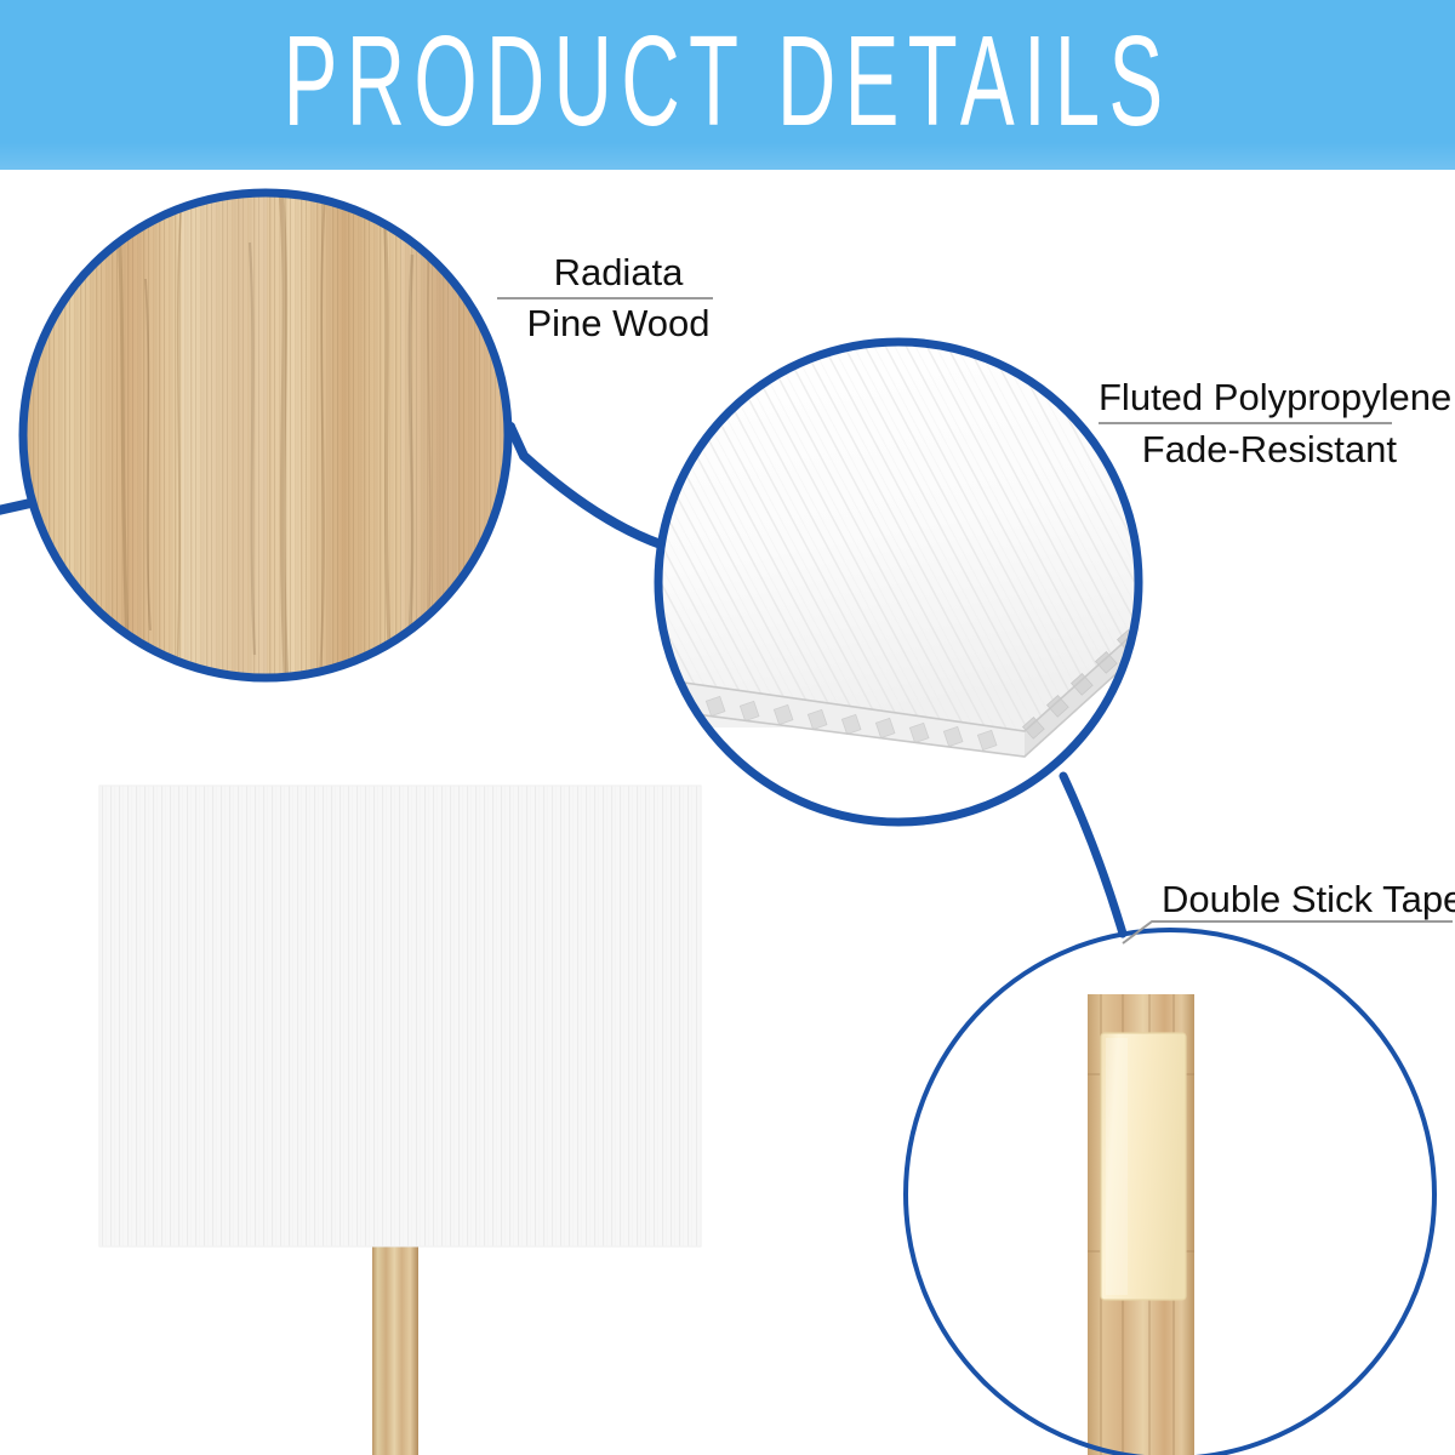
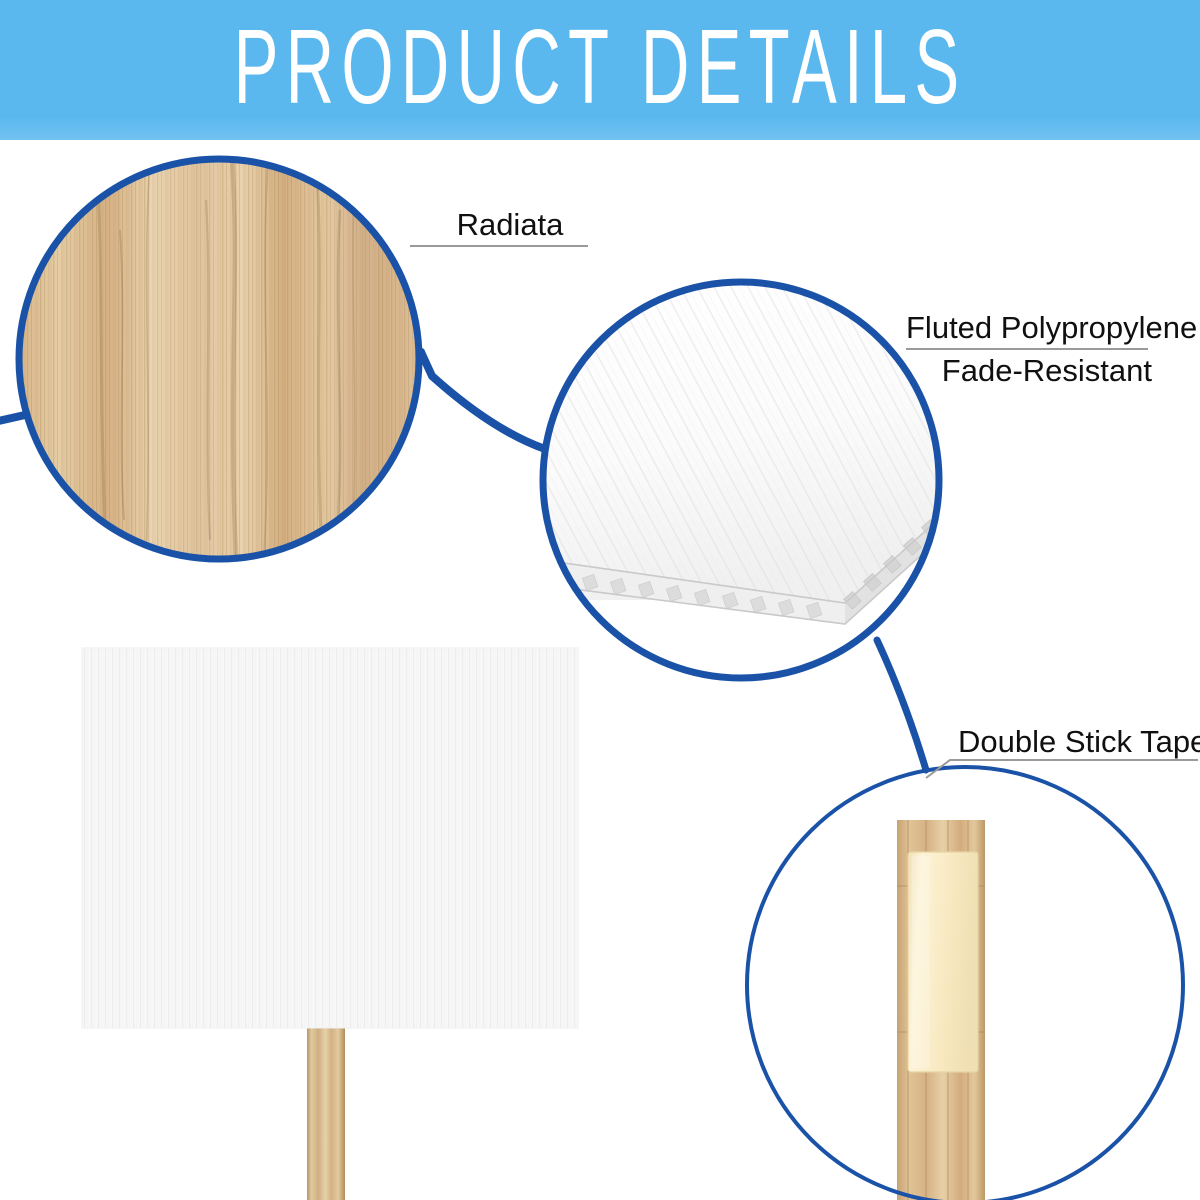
  PRODUCT DETAILS
  Radiata
- Pine Wood
  Fluted Polypropylene
  Fade-Resistant
  Double Stick Tape
